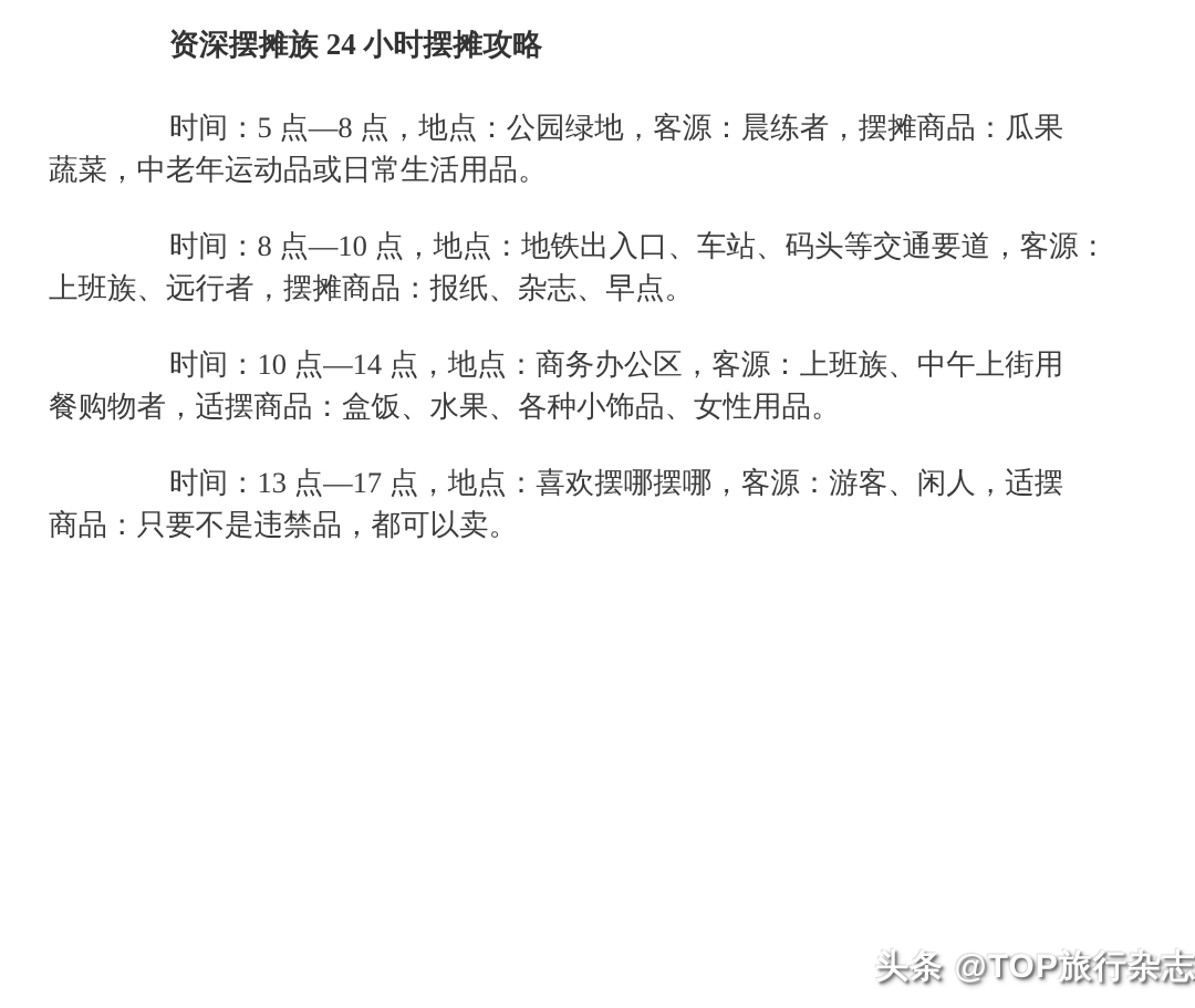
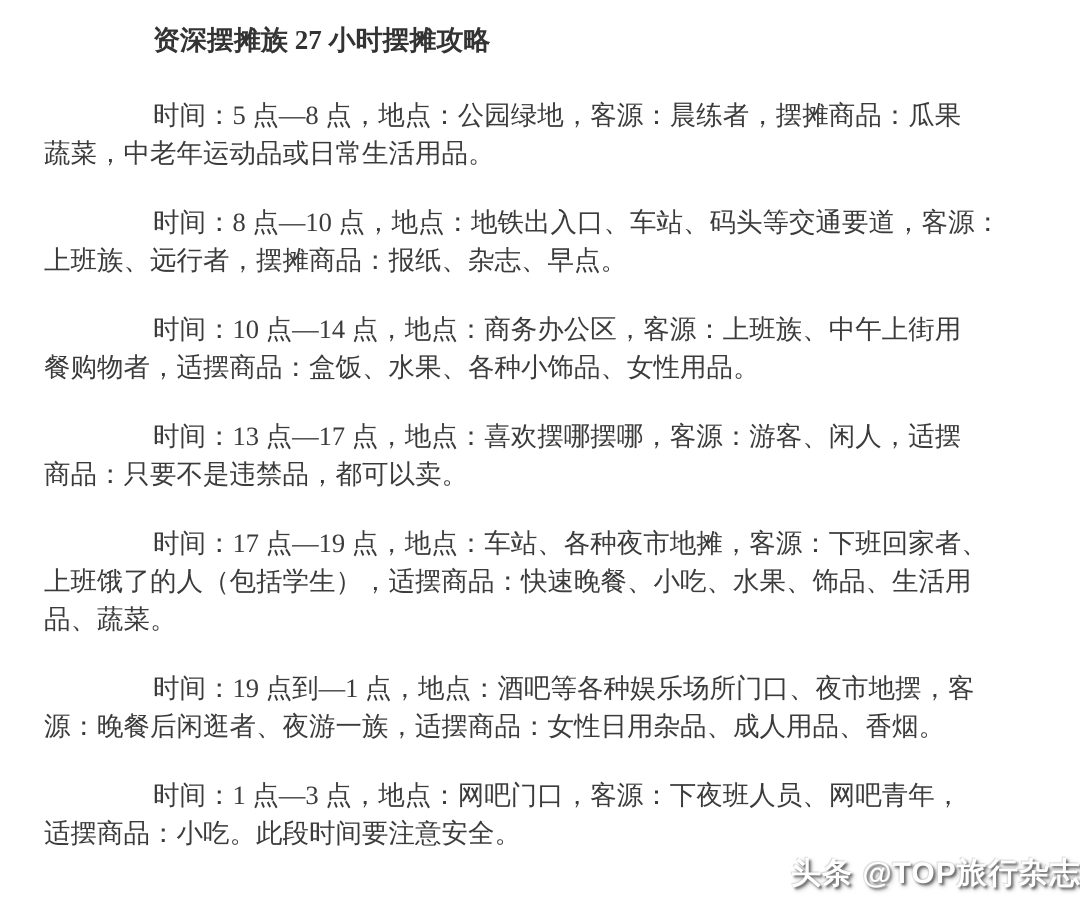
- 资深摆摊族 24 小时摆摊攻略
+ 资深摆摊族 27 小时摆摊攻略
  时间：5 点—8 点，地点：公园绿地，客源：晨练者，摆摊商品：瓜果
  蔬菜，中老年运动品或日常生活用品。
  时间：8 点—10 点，地点：地铁出入口、车站、码头等交通要道，客源：
  上班族、远行者，摆摊商品：报纸、杂志、早点。
  时间：10 点—14 点，地点：商务办公区，客源：上班族、中午上街用
  餐购物者，适摆商品：盒饭、水果、各种小饰品、女性用品。
  时间：13 点—17 点，地点：喜欢摆哪摆哪，客源：游客、闲人，适摆
  商品：只要不是违禁品，都可以卖。
+ 时间：17 点—19 点，地点：车站、各种夜市地摊，客源：下班回家者、
+ 上班饿了的人（包括学生），适摆商品：快速晚餐、小吃、水果、饰品、生活用
+ 品、蔬菜。
+ 时间：19 点到—1 点，地点：酒吧等各种娱乐场所门口、夜市地摆，客
+ 源：晚餐后闲逛者、夜游一族，适摆商品：女性日用杂品、成人用品、香烟。
+ 时间：1 点—3 点，地点：网吧门口，客源：下夜班人员、网吧青年，
+ 适摆商品：小吃。此段时间要注意安全。
  头条 @TOP旅行杂志
